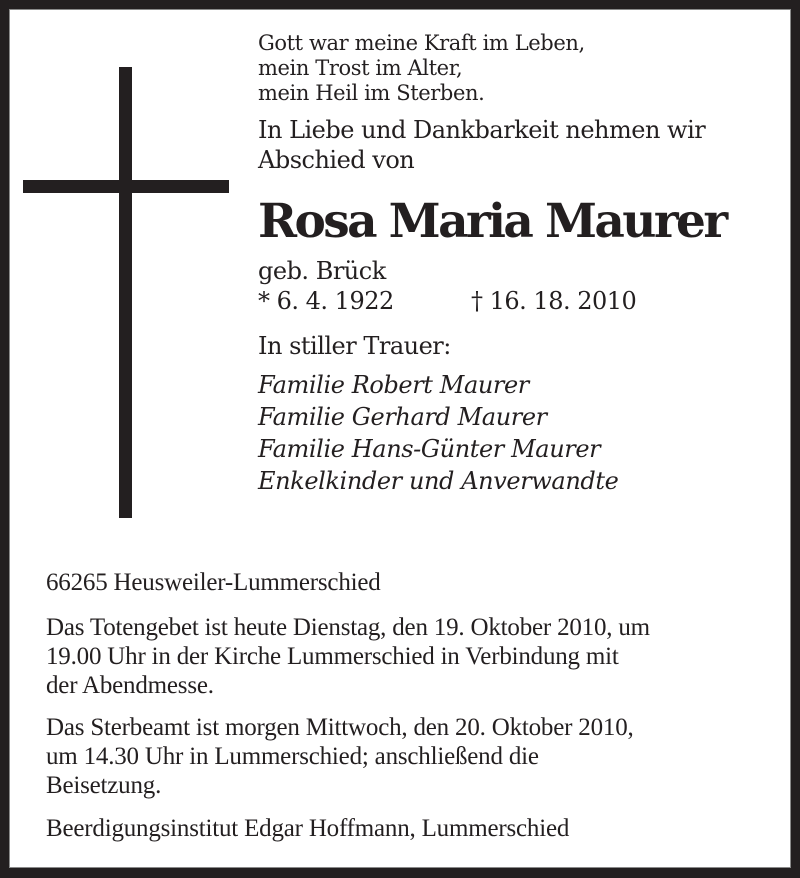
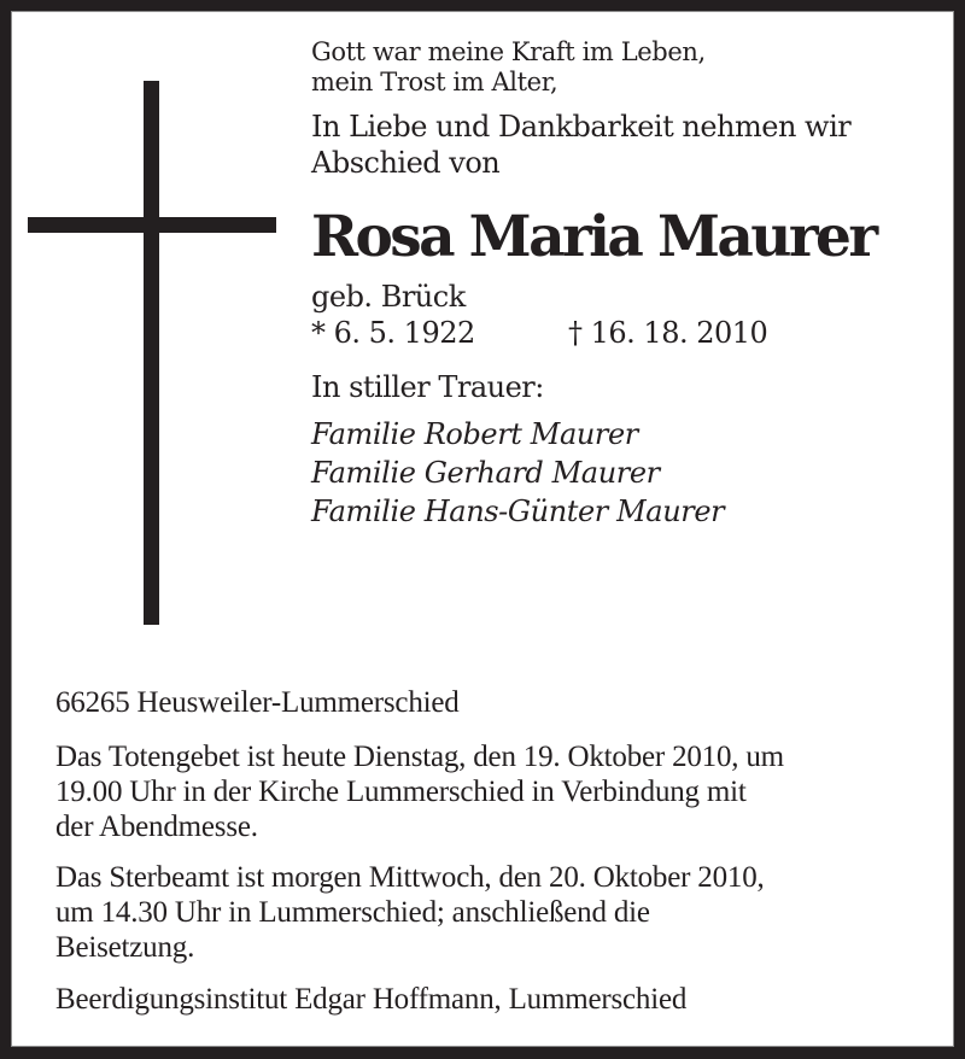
  Gott war meine Kraft im Leben,
  mein Trost im Alter,
- mein Heil im Sterben.
  In Liebe und Dankbarkeit nehmen wir
  Abschied von
  Rosa Maria Maurer
  geb. Brück
- * 6. 4. 1922
+ * 6. 5. 1922
  † 16. 18. 2010
  In stiller Trauer:
  Familie Robert Maurer
  Familie Gerhard Maurer
  Familie Hans-Günter Maurer
- Enkelkinder und Anverwandte
  66265 Heusweiler-Lummerschied
  Das Totengebet ist heute Dienstag, den 19. Oktober 2010, um
  19.00 Uhr in der Kirche Lummerschied in Verbindung mit
  der Abendmesse.
  Das Sterbeamt ist morgen Mittwoch, den 20. Oktober 2010,
  um 14.30 Uhr in Lummerschied; anschließend die
  Beisetzung.
  Beerdigungsinstitut Edgar Hoffmann, Lummerschied
